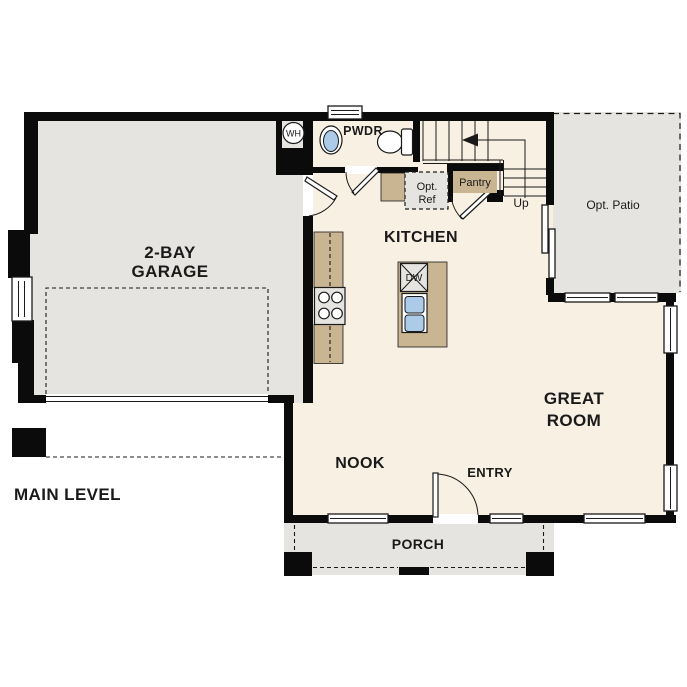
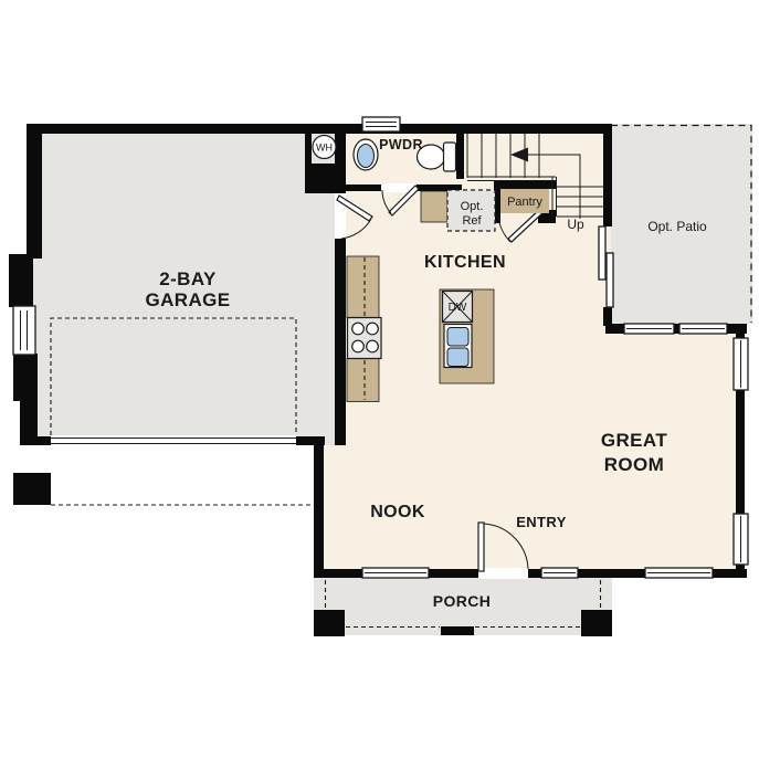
  2-BAY
  GARAGE
  KITCHEN
  GREAT
  ROOM
  NOOK
  ENTRY
  PORCH
  PWDR
- MAIN LEVEL
  Opt. Patio
  Pantry
  Opt.
  Ref
  Up
  DW
  WH
